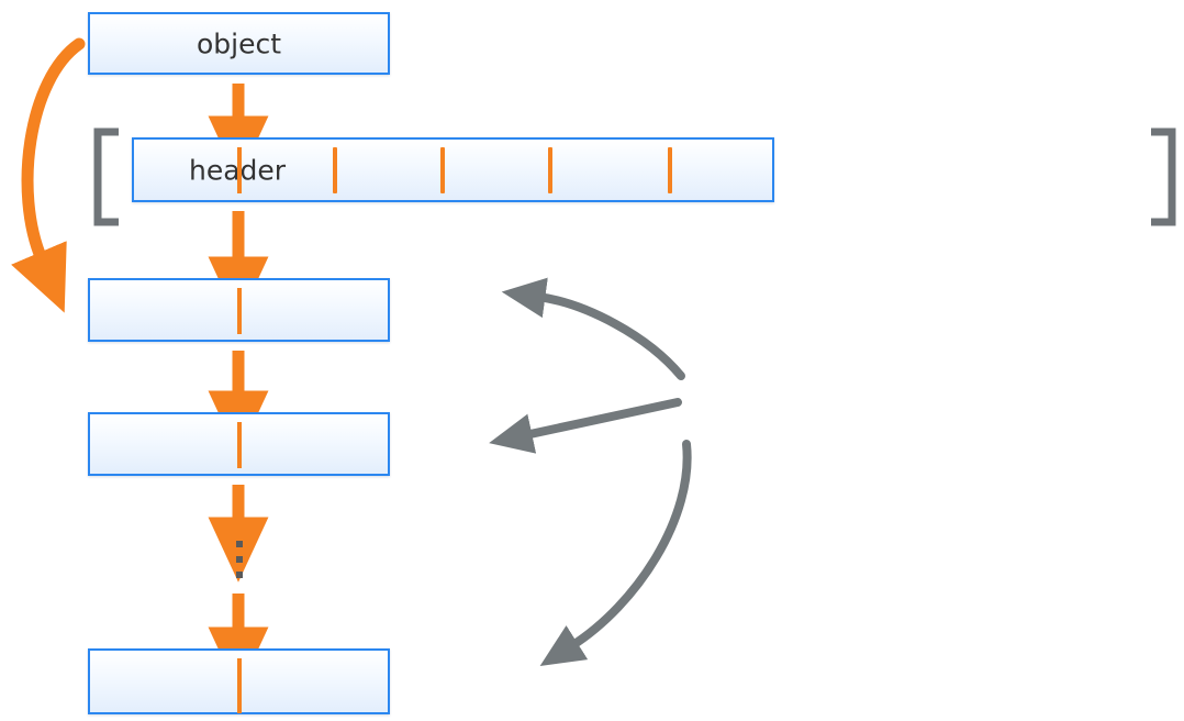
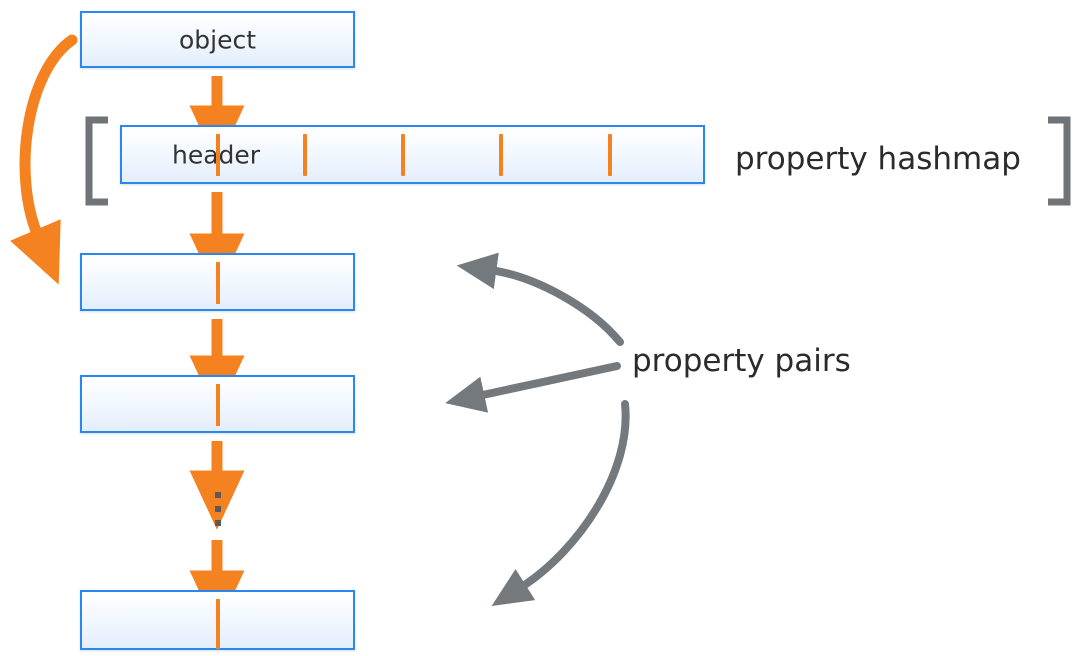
  object
  header
+ property hashmap
+ property pairs
